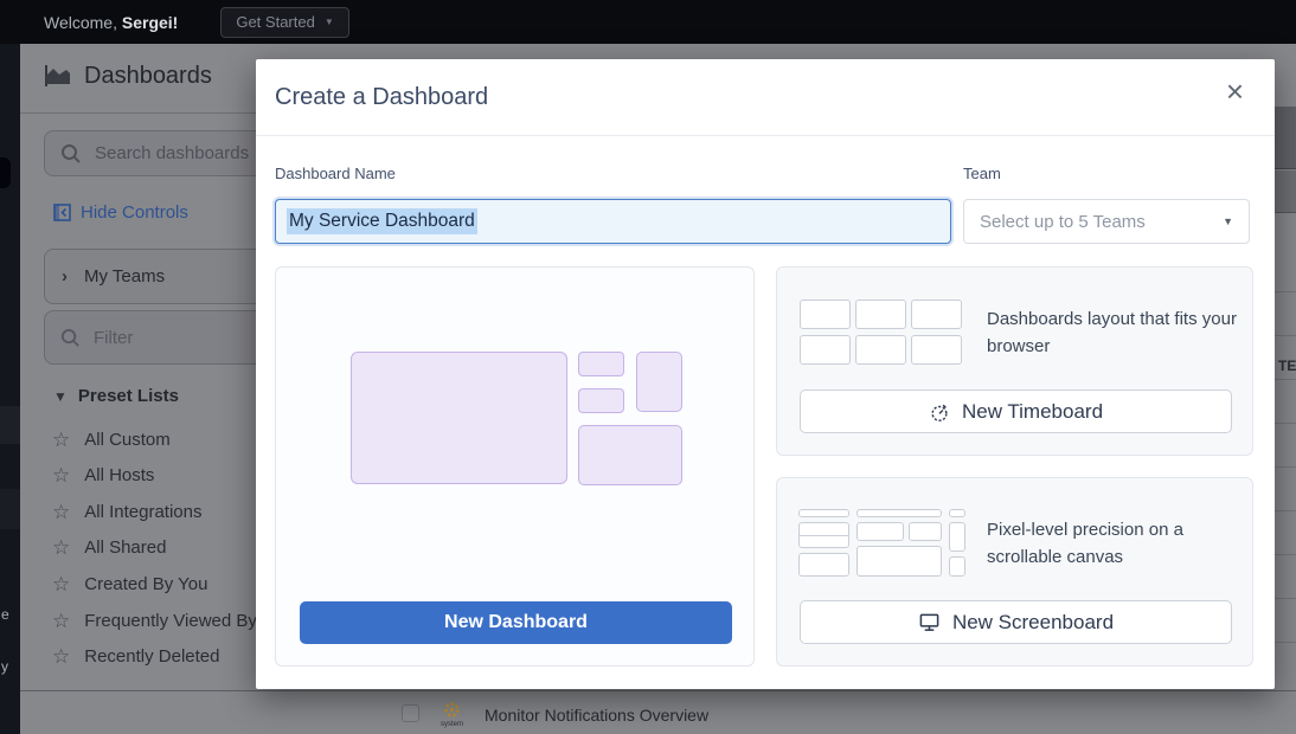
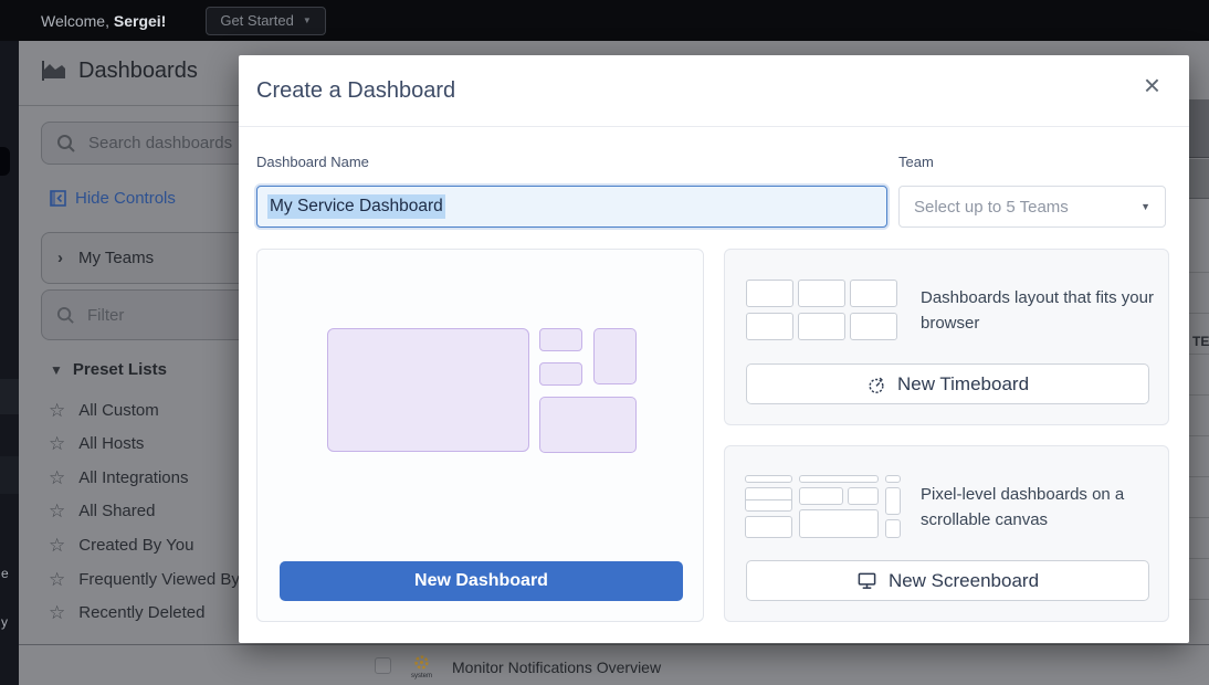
  Welcome, Sergei!
  Get Started
  ▼
  e
  y
  Dashboards
  Search dashboards
  Hide Controls
  ›
  My Teams
  Filter
  ▼
  Preset Lists
  ☆
  All Custom
  ☆
  All Hosts
  ☆
  All Integrations
  ☆
  All Shared
  ☆
  Created By You
  ☆
  Frequently Viewed By
  ☆
  Recently Deleted
  TE
  Monitor Notifications Overview
  Create a Dashboard
  ×
  Dashboard Name
  My Service Dashboard
  Team
  Select up to 5 Teams
  ▼
  New Dashboard
  Dashboards layout that fits your browser
  New Timeboard
- Pixel-level precision on a scrollable canvas
+ Pixel-level dashboards on a scrollable canvas
  New Screenboard
